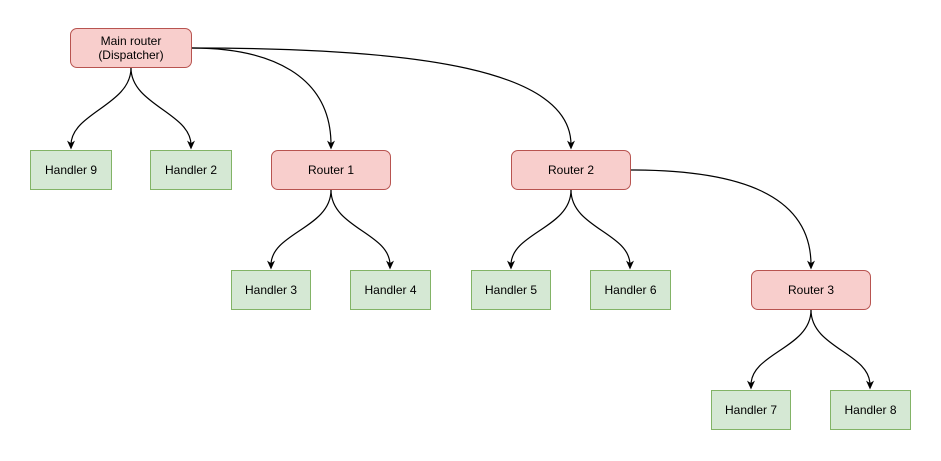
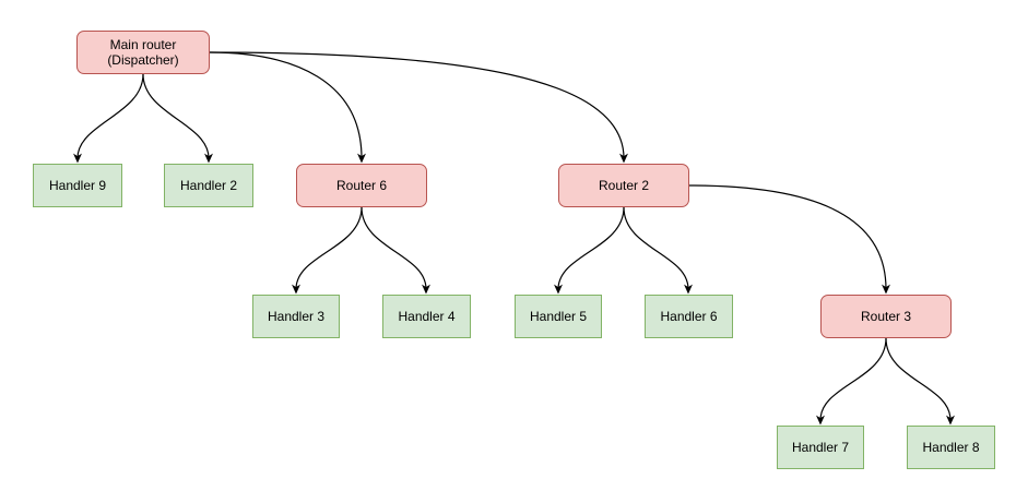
  Main router
  (Dispatcher)
  Handler 9
  Handler 2
- Router 1
+ Router 6
  Router 2
  Handler 3
  Handler 4
  Handler 5
  Handler 6
  Router 3
  Handler 7
  Handler 8
